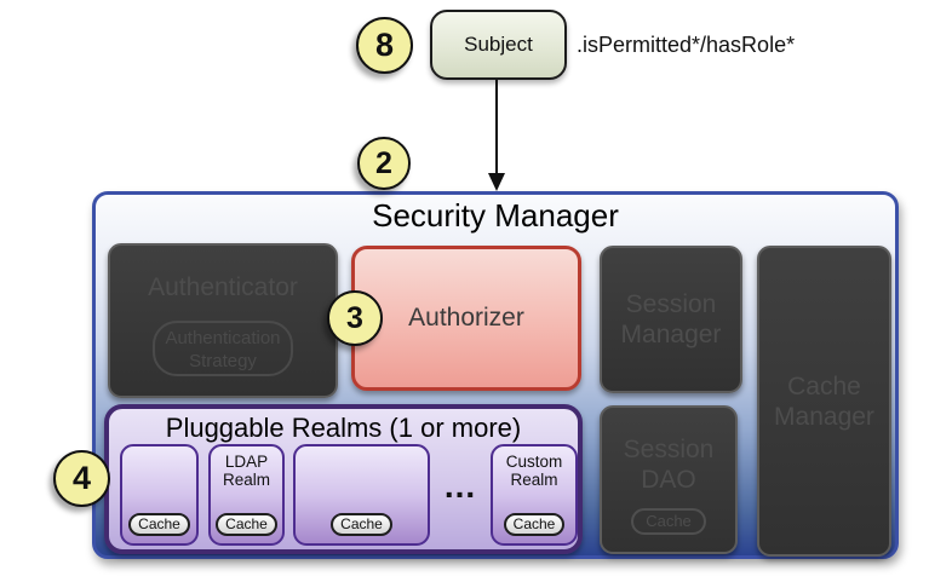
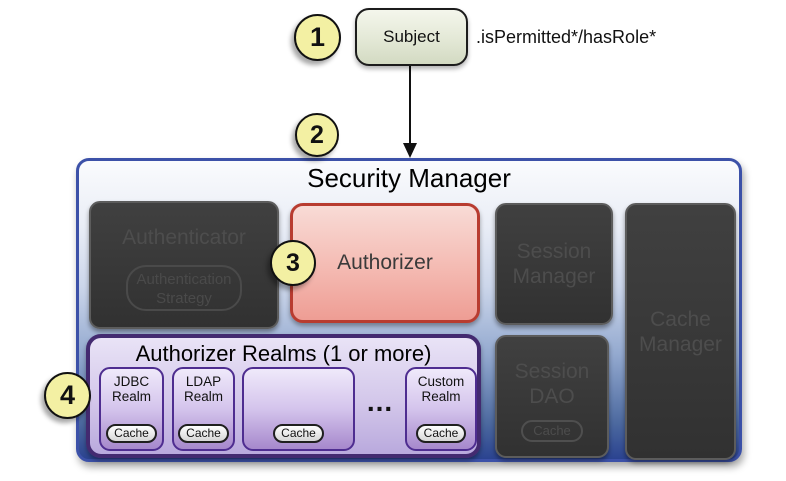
- 8
+ 1
  Subject
  .isPermitted*/hasRole*
  2
  Security Manager
  Authorizer
  Cache
- Pluggable Realms (1 or more)
+ Authorizer Realms (1 or more)
+ JDBC Realm
  Cache
  LDAP Realm
  Cache
  Cache
  ...
  Custom Realm
  Cache
  3
  4
